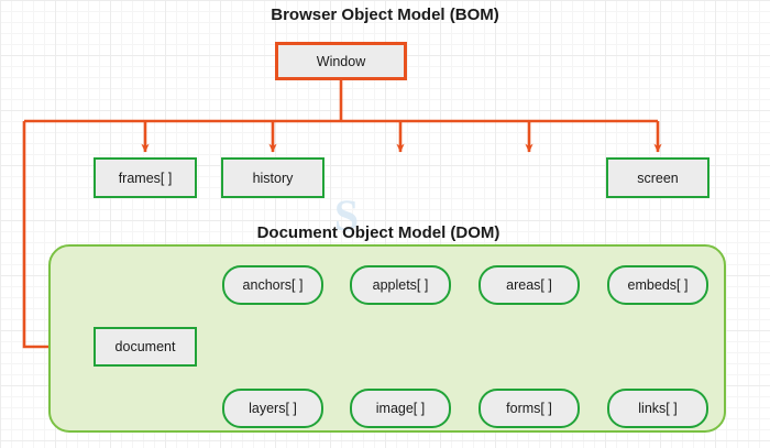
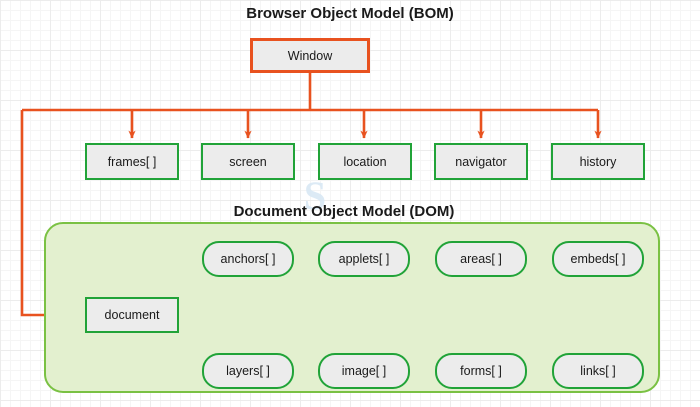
  S
  Browser Object Model (BOM)
  Window
  frames[ ]
- history
+ screen
+ location
+ navigator
- screen
+ history
  Document Object Model (DOM)
  document
  anchors[ ]
  applets[ ]
  areas[ ]
  embeds[ ]
  layers[ ]
  image[ ]
  forms[ ]
  links[ ]
